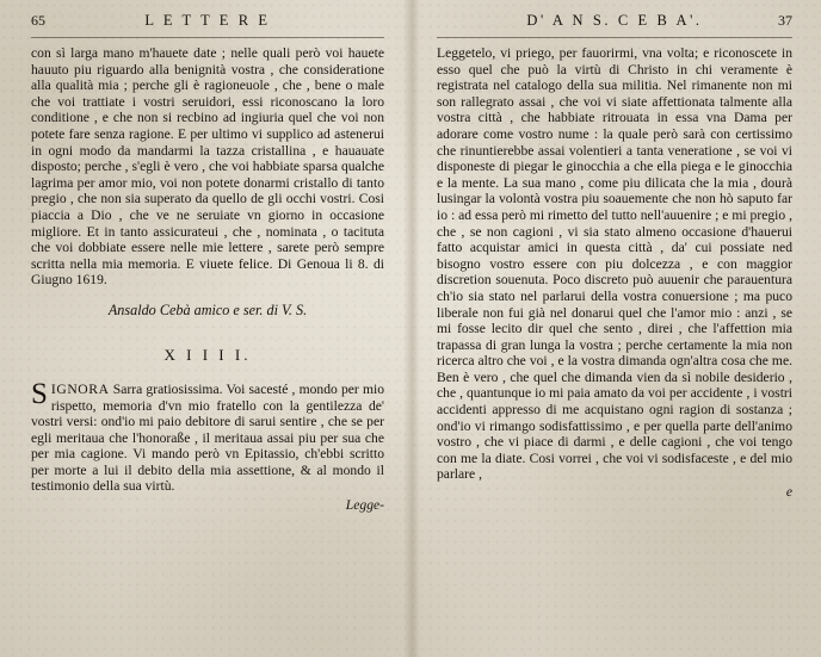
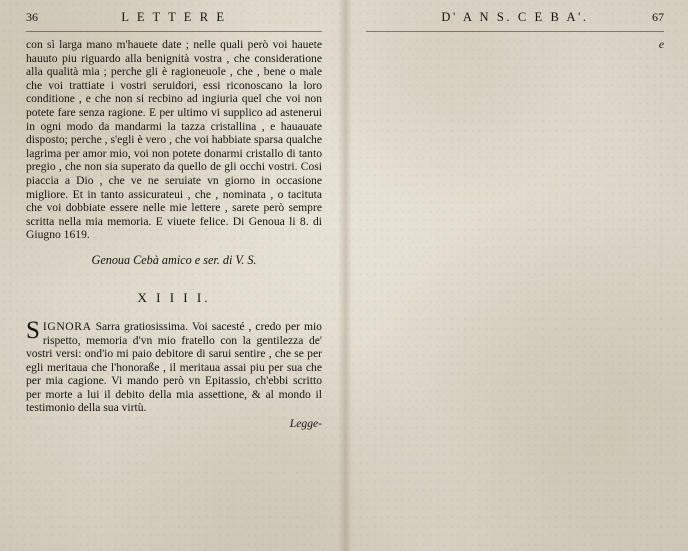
- 65
+ 36
  L E T T E R E
  con sì larga mano m'hauete date ; nelle quali però voi hauete hauuto piu riguardo alla benignità vostra , che consideratione alla qualità mia ; perche gli è ragioneuole , che , bene o male che voi trattiate i vostri seruidori, essi riconoscano la loro conditione , e che non si recbino ad ingiuria quel che voi non potete fare senza ragione. E per ultimo vi supplico ad astenerui in ogni modo da mandarmi la tazza cristallina , e hauauate disposto; perche , s'egli è vero , che voi habbiate sparsa qualche lagrima per amor mio, voi non potete donarmi cristallo di tanto pregio , che non sia superato da quello de gli occhi vostri. Cosi piaccia a Dio , che ve ne seruiate vn giorno in occasione migliore. Et in tanto assicurateui , che , nominata , o tacituta che voi dobbiate essere nelle mie lettere , sarete però sempre scritta nella mia memoria. E viuete felice. Di Genoua li 8. di Giugno 1619.
- Ansaldo Cebà amico e ser. di V. S.
+ Genoua Cebà amico e ser. di V. S.
  X I I I I.
  S
- IGNORA Sarra gratiosissima. Voi sacesté , mondo per mio rispetto, memoria d'vn mio fratello con la gentilezza de' vostri versi: ond'io mi paio debitore di sarui sentire , che se per egli meritaua che l'honoraße , il meritaua assai piu per sua che per mia cagione. Vi mando però vn Epitassio, ch'ebbi scritto per morte a lui il debito della mia assettione, & al mondo il testimonio della sua virtù.
+ IGNORA Sarra gratiosissima. Voi sacesté , credo per mio rispetto, memoria d'vn mio fratello con la gentilezza de' vostri versi: ond'io mi paio debitore di sarui sentire , che se per egli meritaua che l'honoraße , il meritaua assai piu per sua che per mia cagione. Vi mando però vn Epitassio, ch'ebbi scritto per morte a lui il debito della mia assettione, & al mondo il testimonio della sua virtù.
  Legge-
  D' A N S. C E B A'.
- 37
+ 67
- Leggetelo, vi priego, per fauorirmi, vna volta; e riconoscete in esso quel che può la virtù di Christo in chi veramente è registrata nel catalogo della sua militia. Nel rimanente non mi son rallegrato assai , che voi vi siate affettionata talmente alla vostra città , che habbiate ritrouata in essa vna Dama per adorare come vostro nume : la quale però sarà con certissimo che rinuntierebbe assai volentieri a tanta veneratione , se voi vi disponeste di piegar le ginocchia a che ella piega e le ginocchia e la mente. La sua mano , come piu dilicata che la mia , dourà lusingar la volontà vostra piu soauemente che non hò saputo far io : ad essa però mi rimetto del tutto nell'auuenire ; e mi pregio , che , se non cagioni , vi sia stato almeno occasione d'hauerui fatto acquistar amici in questa città , da' cui possiate ned bisogno vostro essere con piu dolcezza , e con maggior discretion souenuta. Poco discreto può auuenir che parauentura ch'io sia stato nel parlarui della vostra conuersione ; ma puco liberale non fui già nel donarui quel che l'amor mio : anzi , se mi fosse lecito dir quel che sento , direi , che l'affettion mia trapassa di gran lunga la vostra ; perche certamente la mia non ricerca altro che voi , e la vostra dimanda ogn'altra cosa che me. Ben è vero , che quel che dimanda vien da sì nobile desiderio , che , quantunque io mi paia amato da voi per accidente , i vostri accidenti appresso di me acquistano ogni ragion di sostanza ; ond'io vi rimango sodisfattissimo , e per quella parte dell'animo vostro , che vi piace di darmi , e delle cagioni , che voi tengo con me la diate. Cosi vorrei , che voi vi sodisfaceste , e del mio parlare ,
  e
